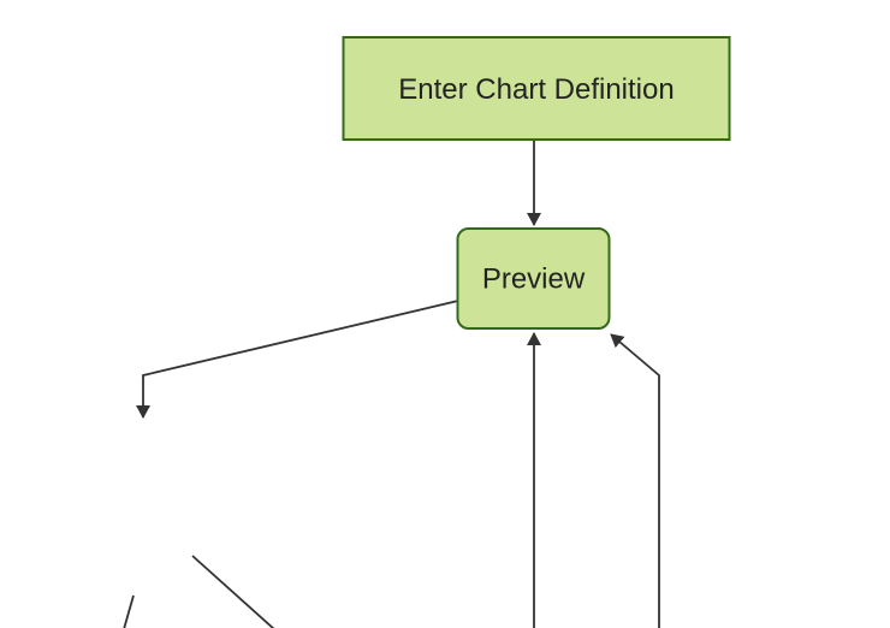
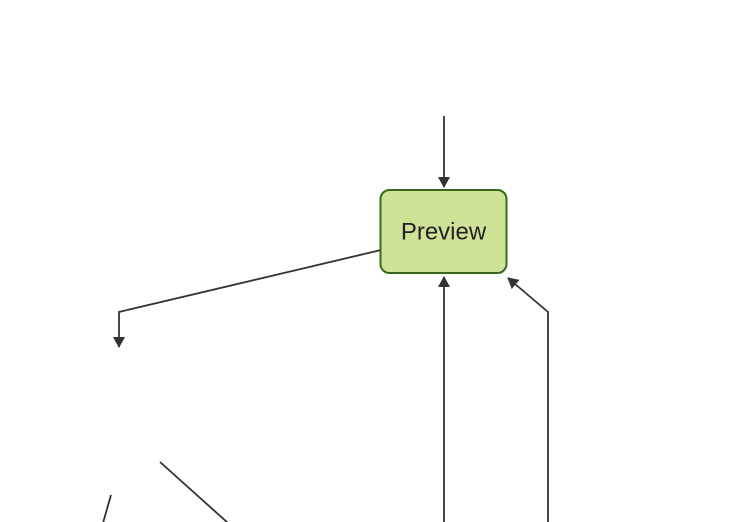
- Enter Chart Definition
  Preview
